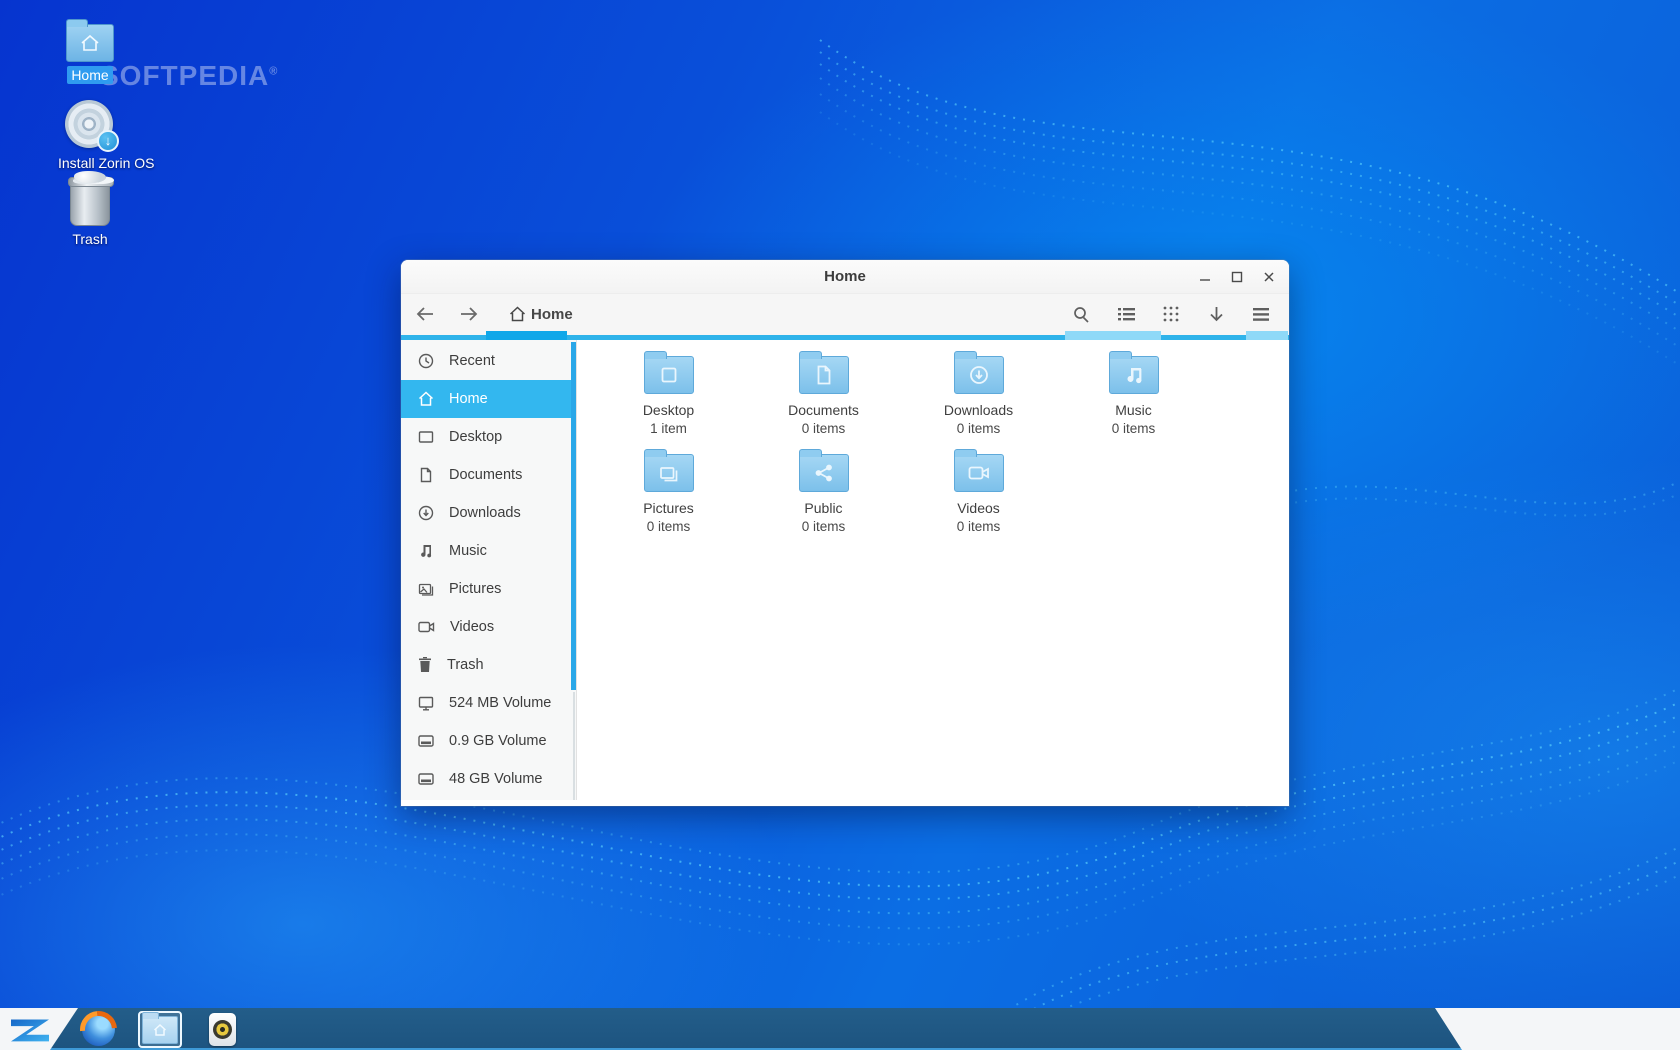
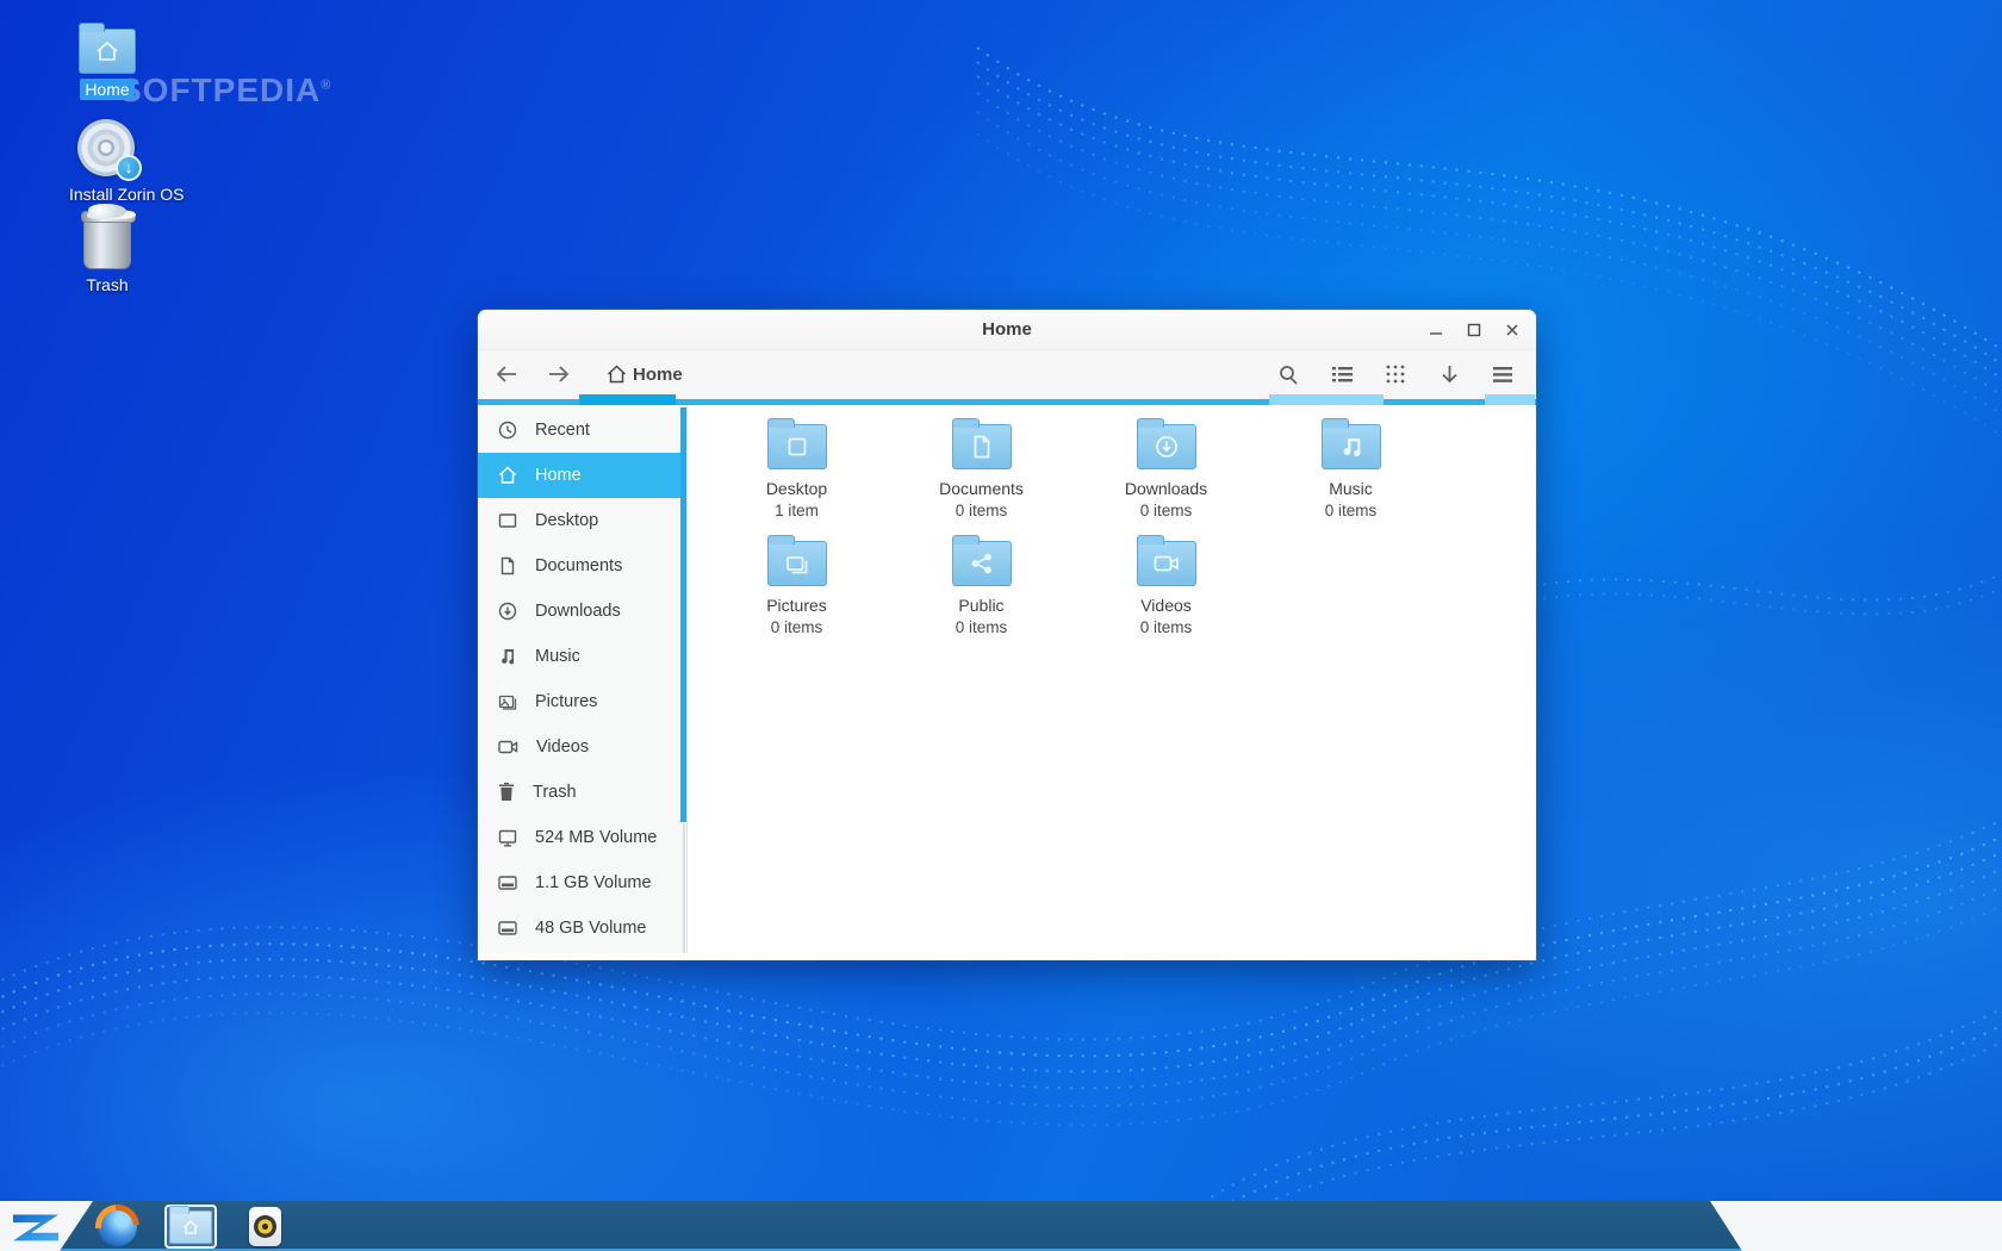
  OFTPEDIA®
  Home
  ↓
  Install Zorin OS
  Trash
  Home
  Home
  Recent
  Home
  Desktop
  Documents
  Downloads
  Music
  Pictures
  Videos
  Trash
  524 MB Volume
- 0.9 GB Volume
+ 1.1 GB Volume
  48 GB Volume
  Desktop
  1 item
  Documents
  0 items
  Downloads
  0 items
  Music
  0 items
  Pictures
  0 items
  Public
  0 items
  Videos
  0 items
